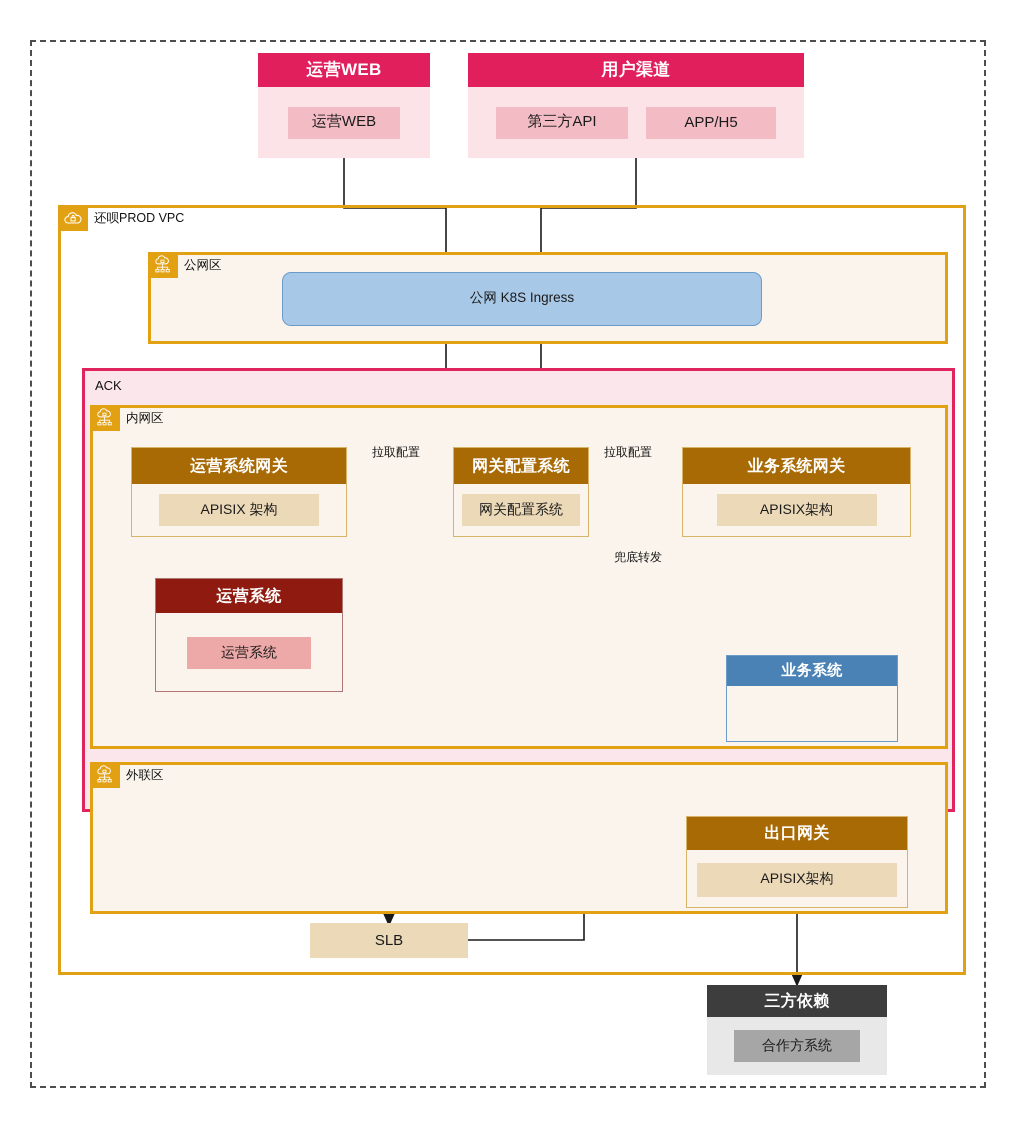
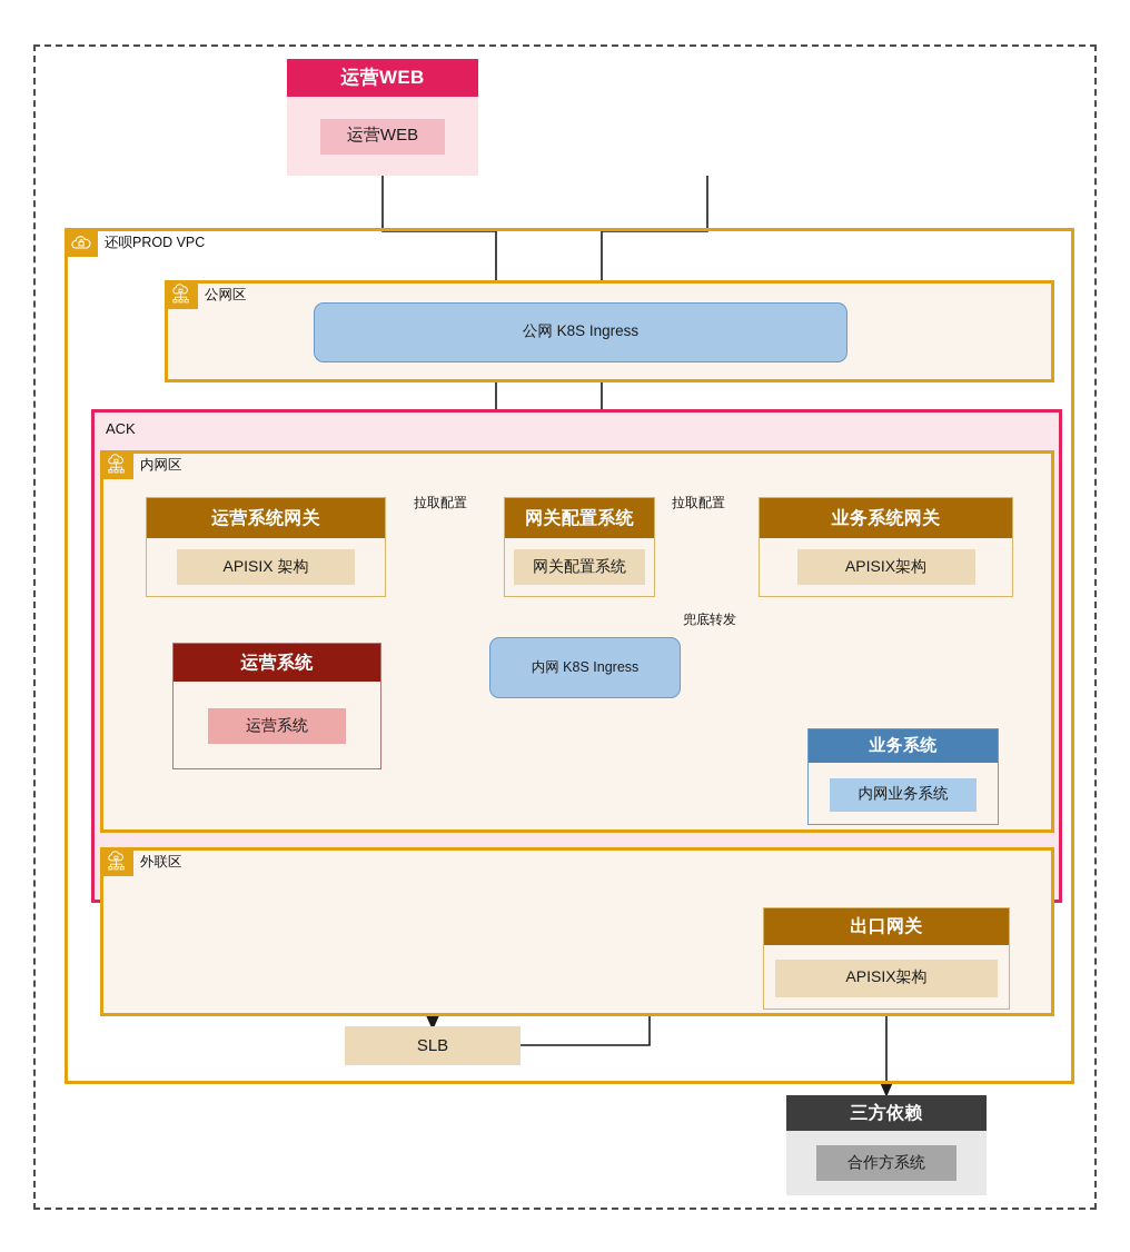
  运营WEB
  运营WEB
- 用户渠道
- 第三方API
- APP/H5
  还呗PROD VPC
  公网区
  公网 K8S Ingress
  ACK
  内网区
  运营系统网关
  APISIX 架构
  网关配置系统
  网关配置系统
  业务系统网关
  APISIX架构
  运营系统
  运营系统
+ 内网 K8S Ingress
  业务系统
+ 内网业务系统
  外联区
  出口网关
  APISIX架构
  SLB
  三方依赖
  合作方系统
  拉取配置
  拉取配置
  兜底转发
